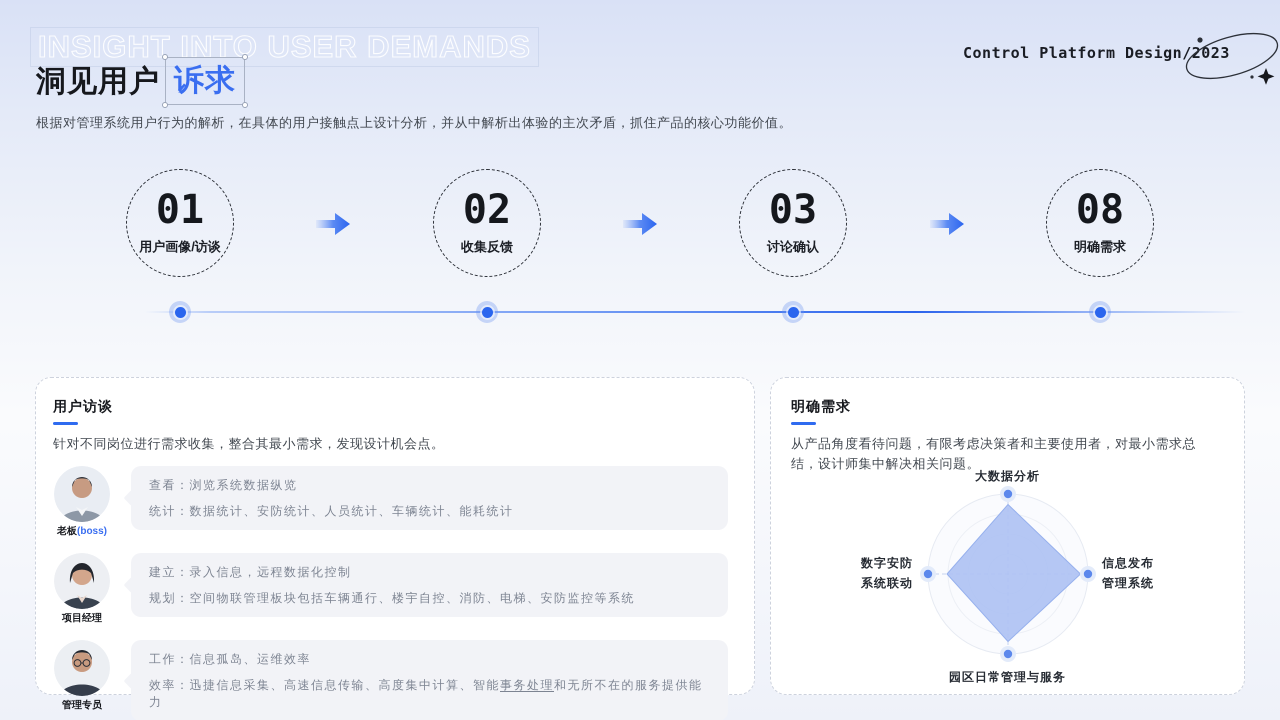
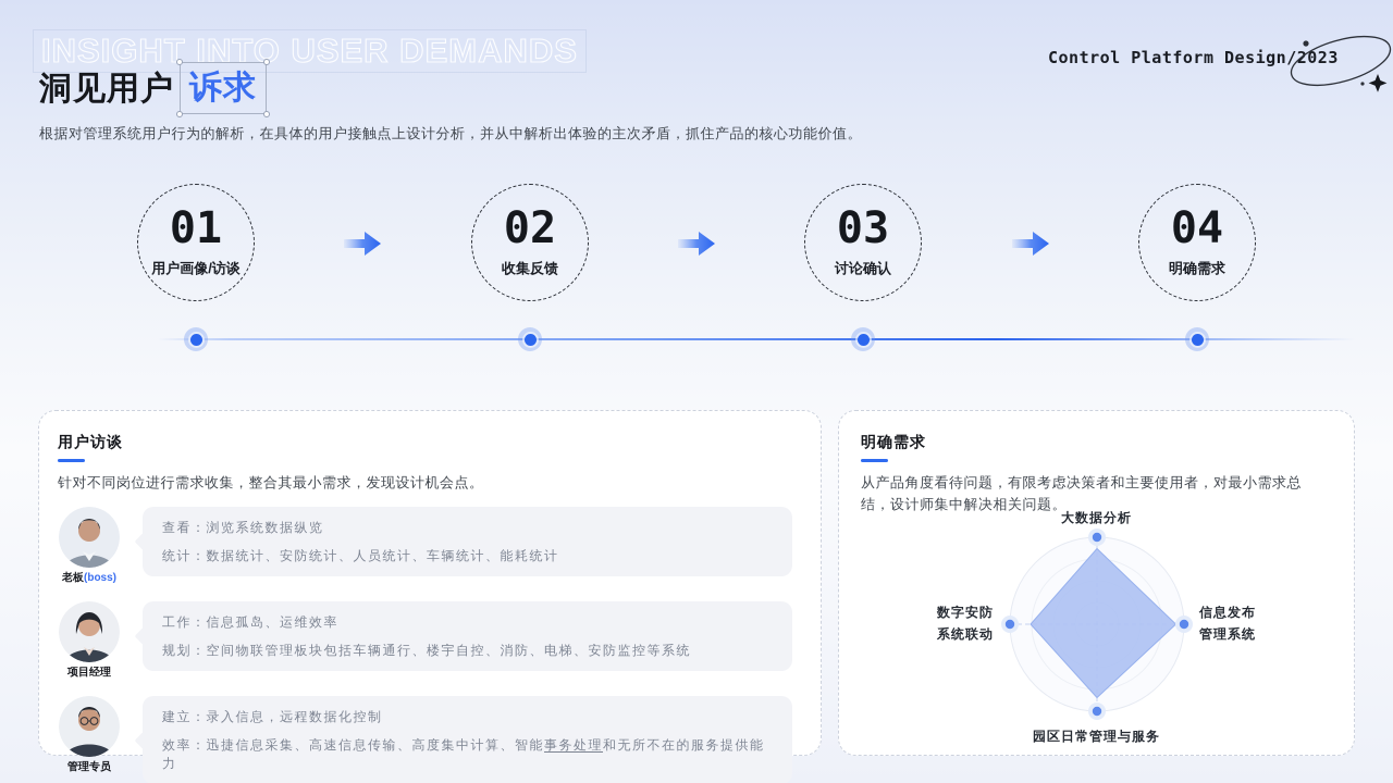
  INSIGHT INTO USER DEMANDS
  洞见用户
  诉求
  根据对管理系统用户行为的解析，在具体的用户接触点上设计分析，并从中解析出体验的主次矛盾，抓住产品的核心功能价值。
  Control Platform Design/
  2023
  01
  用户画像/访谈
  02
  收集反馈
  03
  讨论确认
- 08
+ 04
  明确需求
  用户访谈
  针对不同岗位进行需求收集，整合其最小需求，发现设计机会点。
  老板(boss)
  查看：浏览系统数据纵览
  统计：数据统计、安防统计、人员统计、车辆统计、能耗统计
  项目经理
- 建立：录入信息，远程数据化控制
+ 工作：信息孤岛、运维效率
  规划：空间物联管理板块包括车辆通行、楼宇自控、消防、电梯、安防监控等系统
  管理专员
- 工作：信息孤岛、运维效率
+ 建立：录入信息，远程数据化控制
  效率：迅捷信息采集、高速信息传输、高度集中计算、智能事务处理和无所不在的服务提供能力
  明确需求
  从产品角度看待问题，有限考虑决策者和主要使用者，对最小需求总结，设计师集中解决相关问题。
  大数据分析
  信息发布
  管理系统
  园区日常管理与服务
  数字安防
  系统联动
